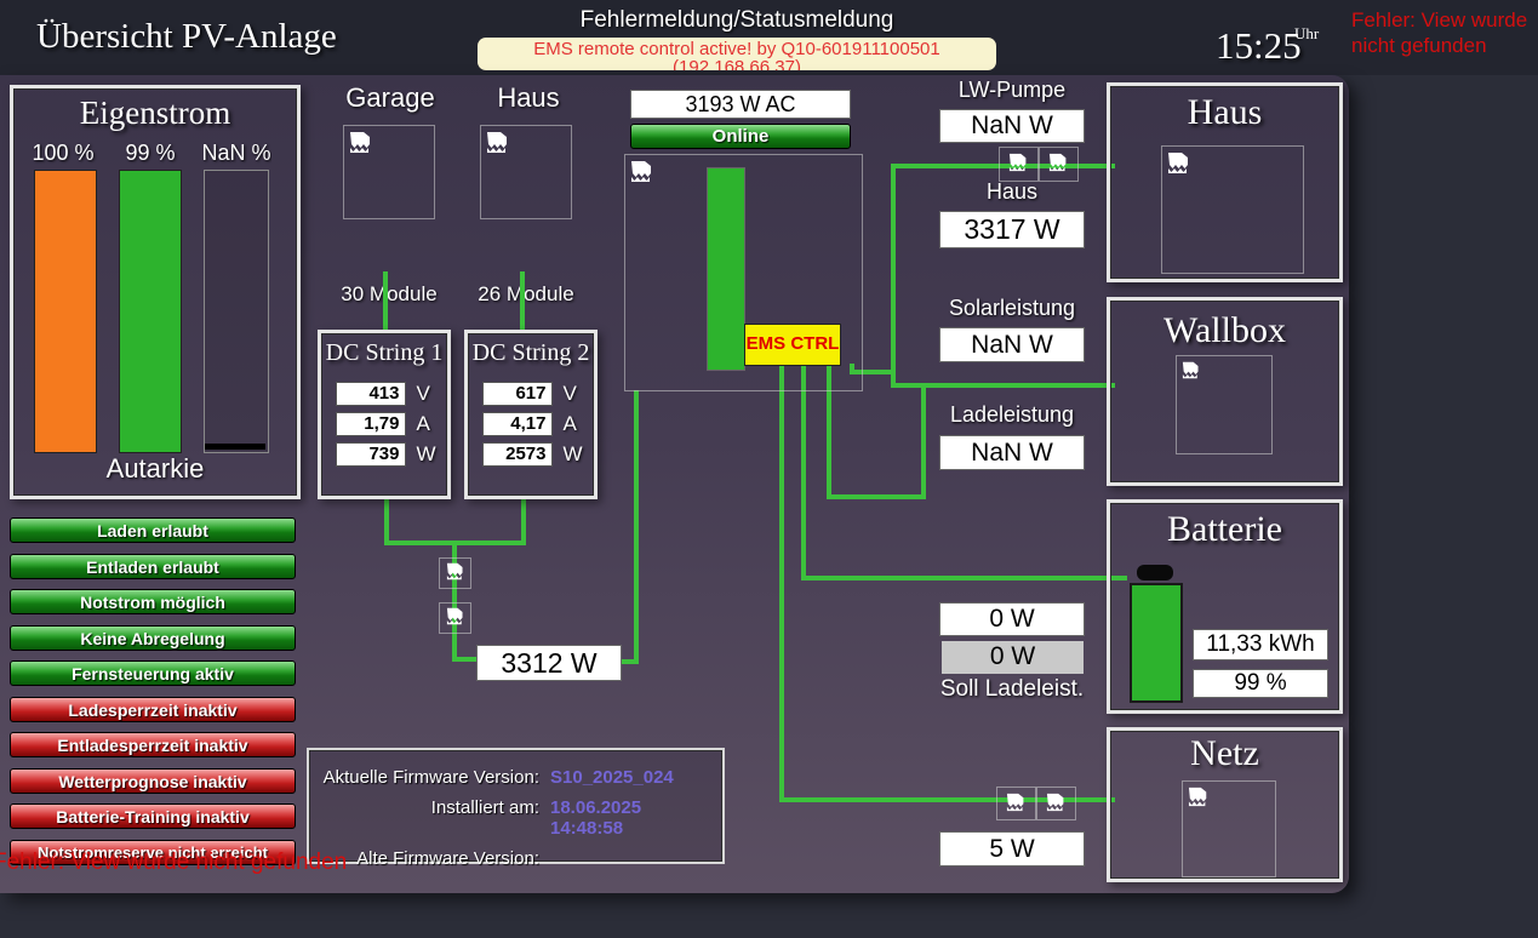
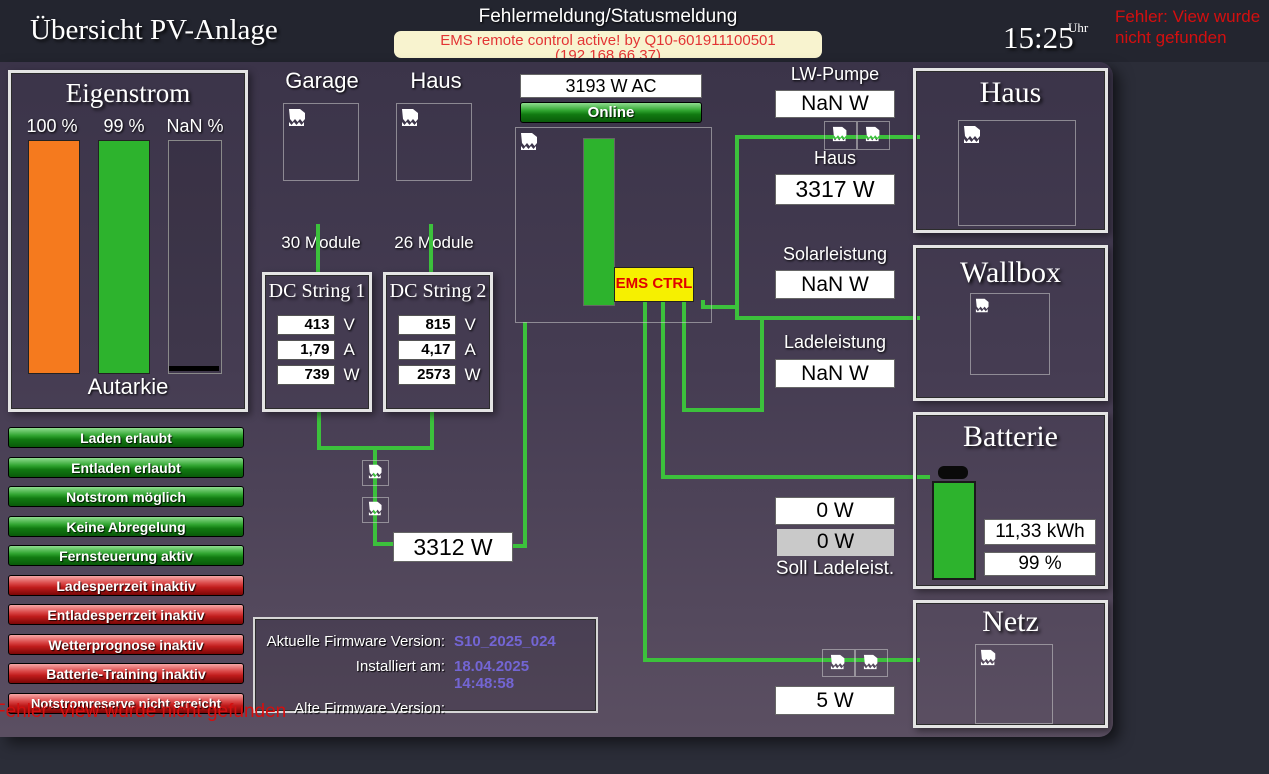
  Übersicht PV-Anlage
  Fehlermeldung/Statusmeldung
  EMS remote control active! by Q10-601911100501
  (192.168.66.37)
  15:25
  Uhr
  Fehler: View wurde nicht gefunden
  Eigenstrom
  100 %
  99 %
  NaN %
  Autarkie
  Laden erlaubt
  Entladen erlaubt
  Notstrom möglich
  Keine Abregelung
  Fernsteuerung aktiv
  Ladesperrzeit inaktiv
  Entladesperrzeit inaktiv
  Wetterprognose inaktiv
  Batterie-Training inaktiv
  Notstromreserve nicht erreicht
  ehler: View wurde nicht gefunden
  Garage
  Haus
  30 Module
  26 Module
  DC String 1
  413
  V
  1,79
  A
  739
  W
  DC String 2
- 617
+ 815
  V
  4,17
  A
  2573
  W
  3193 W AC
  Online
  EMS CTRL
  3312 W
  LW-Pumpe
  NaN W
  Haus
  3317 W
  Solarleistung
  NaN W
  Ladeleistung
  NaN W
  0 W
  0 W
  Soll Ladeleist.
  5 W
  Haus
  Wallbox
  Batterie
  11,33 kWh
  99 %
  Netz
  Aktuelle Firmware Version:
  S10_2025_024
  Installiert am:
- 18.06.2025 14:48:58
+ 18.04.2025 14:48:58
  Alte Firmware Version:
